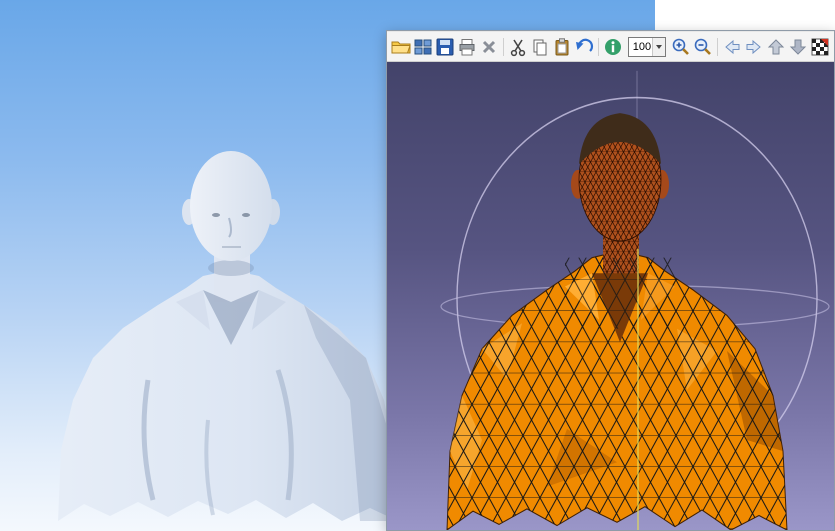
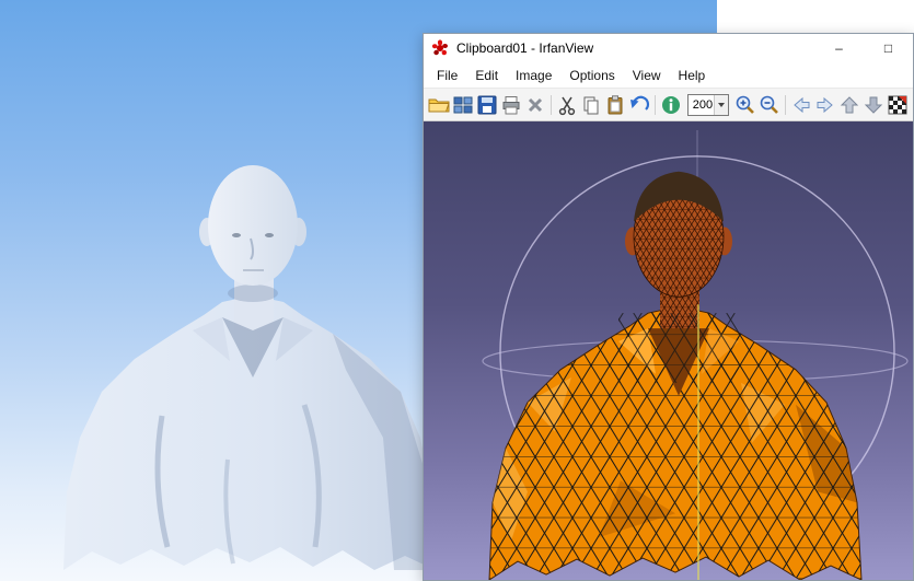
+ Clipboard01 - IrfanView
+ –
+ □
+ File
+ Edit
+ Image
+ Options
+ View
+ Help
- 100
+ 200
